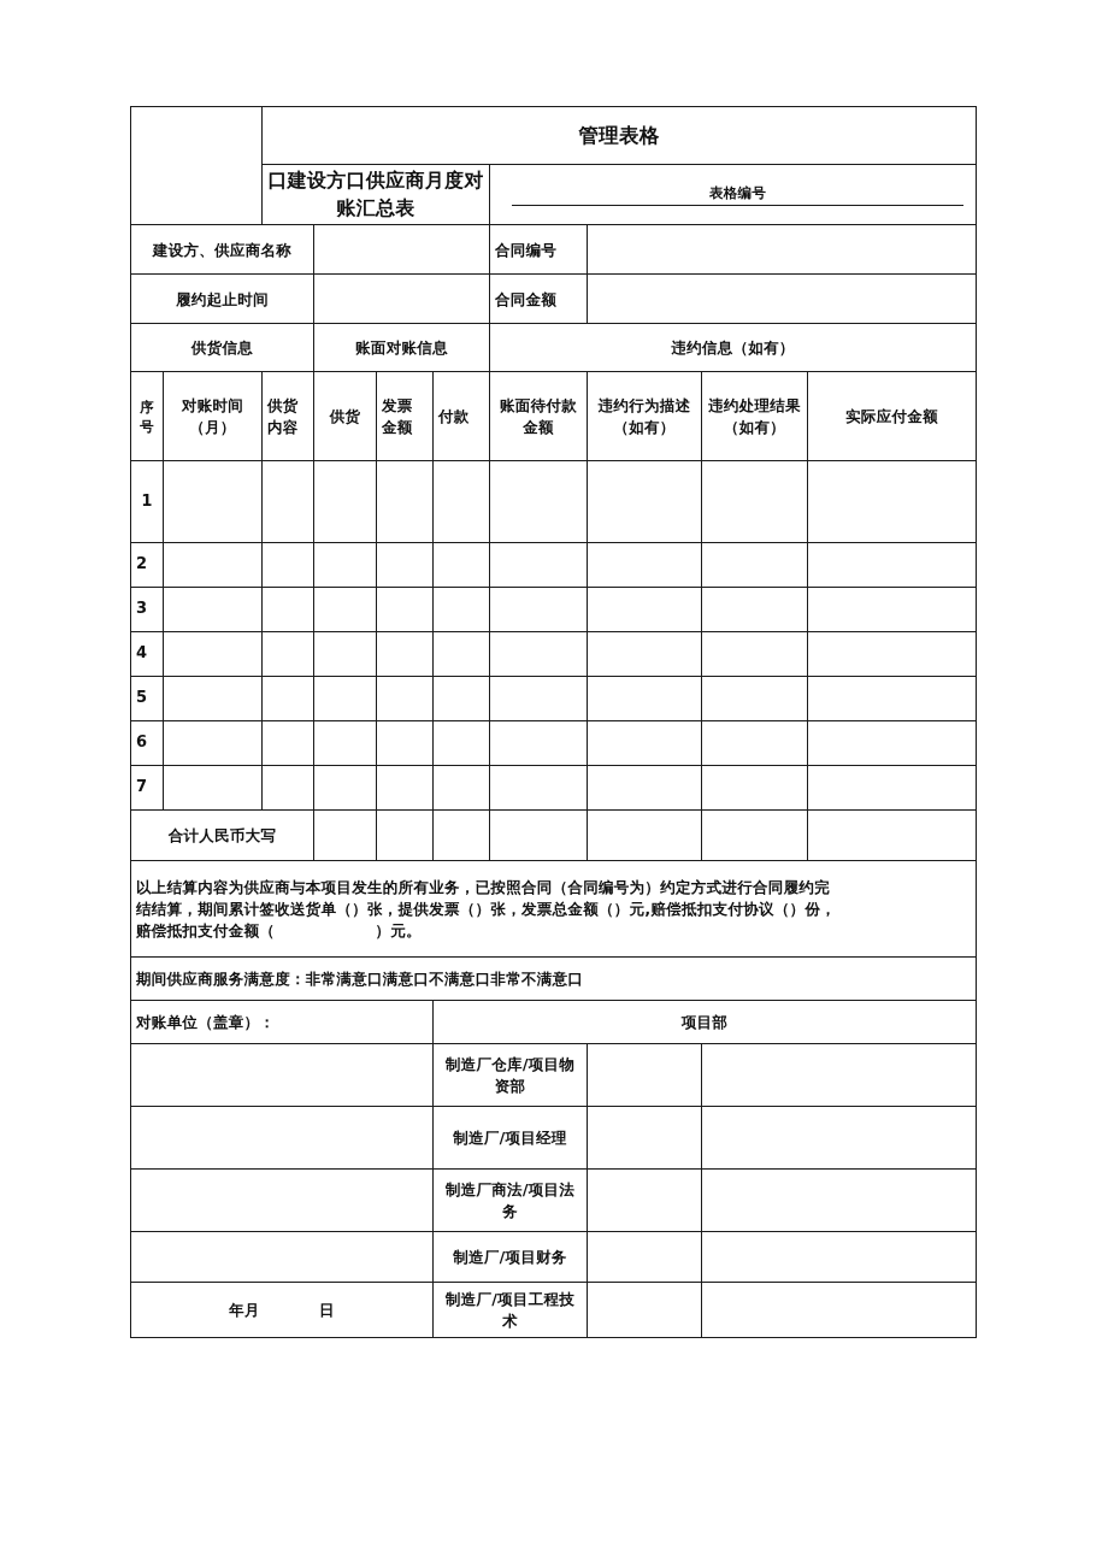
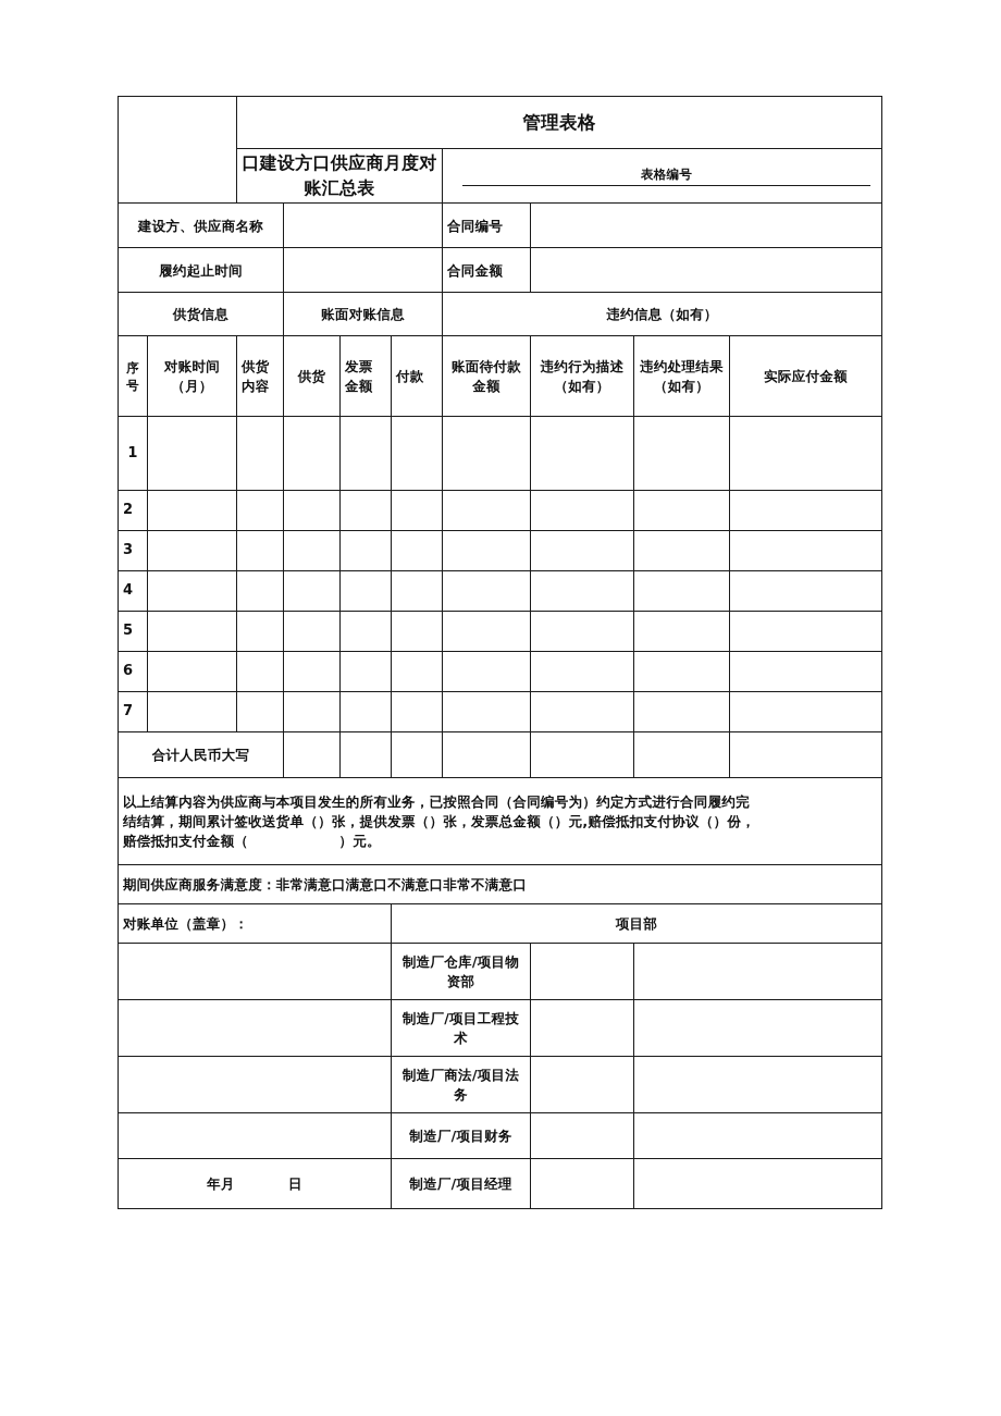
  	管理表格
  口建设方口供应商月度对账汇总表	表格编号
  建设方、供应商名称		合同编号
  履约起止时间		合同金额
  供货信息	账面对账信息	违约信息（如有）
  序号	对账时间（月）	供货内容	供货	发票金额	付款	账面待付款金额	违约行为描述（如有）	违约处理结果（如有）	实际应付金额
  1
  2
  3
  4
  5
  6
  7
  合计人民币大写
  以上结算内容为供应商与本项目发生的所有业务，已按照合同（合同编号为）约定方式进行合同履约完 结结算，期间累计签收送货单（）张，提供发票（）张，发票总金额（）元,赔偿抵扣支付协议（）份， 赔偿抵扣支付金额（ ）元。
  期间供应商服务满意度：非常满意口满意口不满意口非常不满意口
  对账单位（盖章）：	项目部
  	制造厂仓库/项目物资部
- 	制造厂/项目经理
+ 	制造厂/项目工程技术
  	制造厂商法/项目法务
  	制造厂/项目财务
- 年月 日	制造厂/项目工程技术
+ 年月 日	制造厂/项目经理
